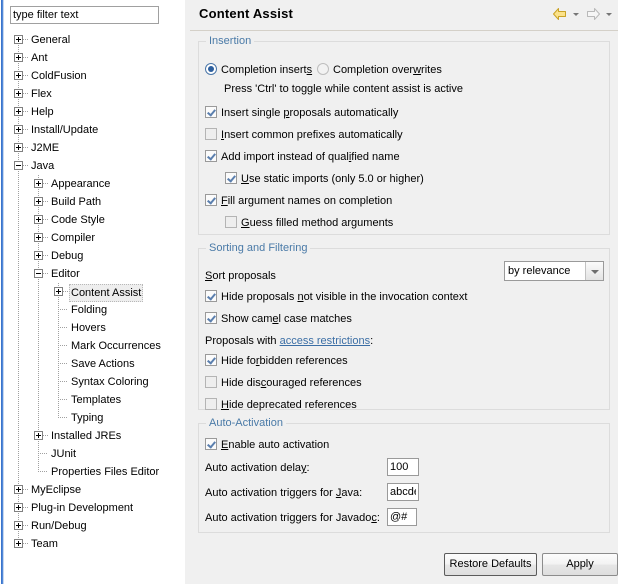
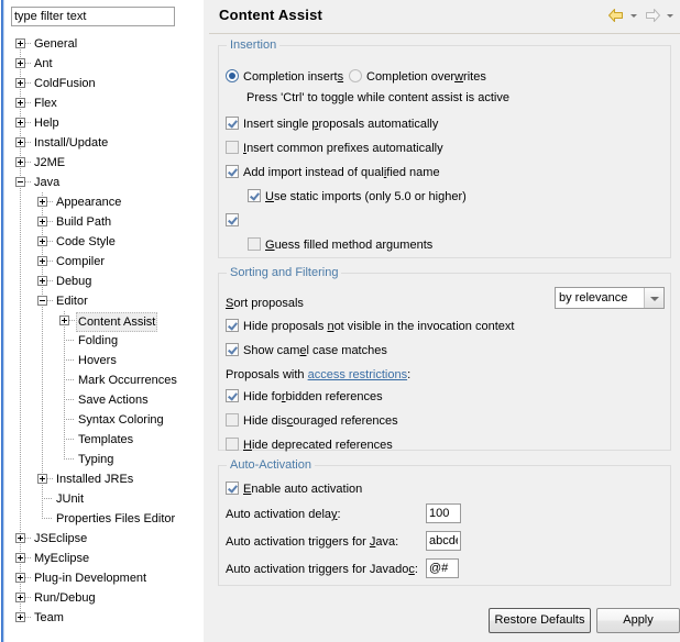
  type filter text
  General
  Ant
  ColdFusion
  Flex
  Help
  Install/Update
  J2ME
  Java
  Appearance
  Build Path
  Code Style
  Compiler
  Debug
  Editor
  Content Assist
  Folding
  Hovers
  Mark Occurrences
  Save Actions
  Syntax Coloring
  Templates
  Typing
  Installed JREs
  JUnit
  Properties Files Editor
+ JSEclipse
  MyEclipse
  Plug-in Development
  Run/Debug
  Team
  Content Assist
  Insertion
  Completion inserts
  Completion overwrites
  Press 'Ctrl' to toggle while content assist is active
  Insert single proposals automatically
  Insert common prefixes automatically
  Add import instead of qualified name
  Use static imports (only 5.0 or higher)
- Fill argument names on completion
  Guess filled method arguments
  Sorting and Filtering
  Sort proposals
  by relevance
  Hide proposals not visible in the invocation context
  Show camel case matches
  Proposals with access restrictions:
  Hide forbidden references
  Hide discouraged references
  Hide deprecated references
  Auto-Activation
  Enable auto activation
  Auto activation delay:
  100
  Auto activation triggers for Java:
  Auto activation triggers for Javadoc:
  @#
  Restore Defaults
  Apply
